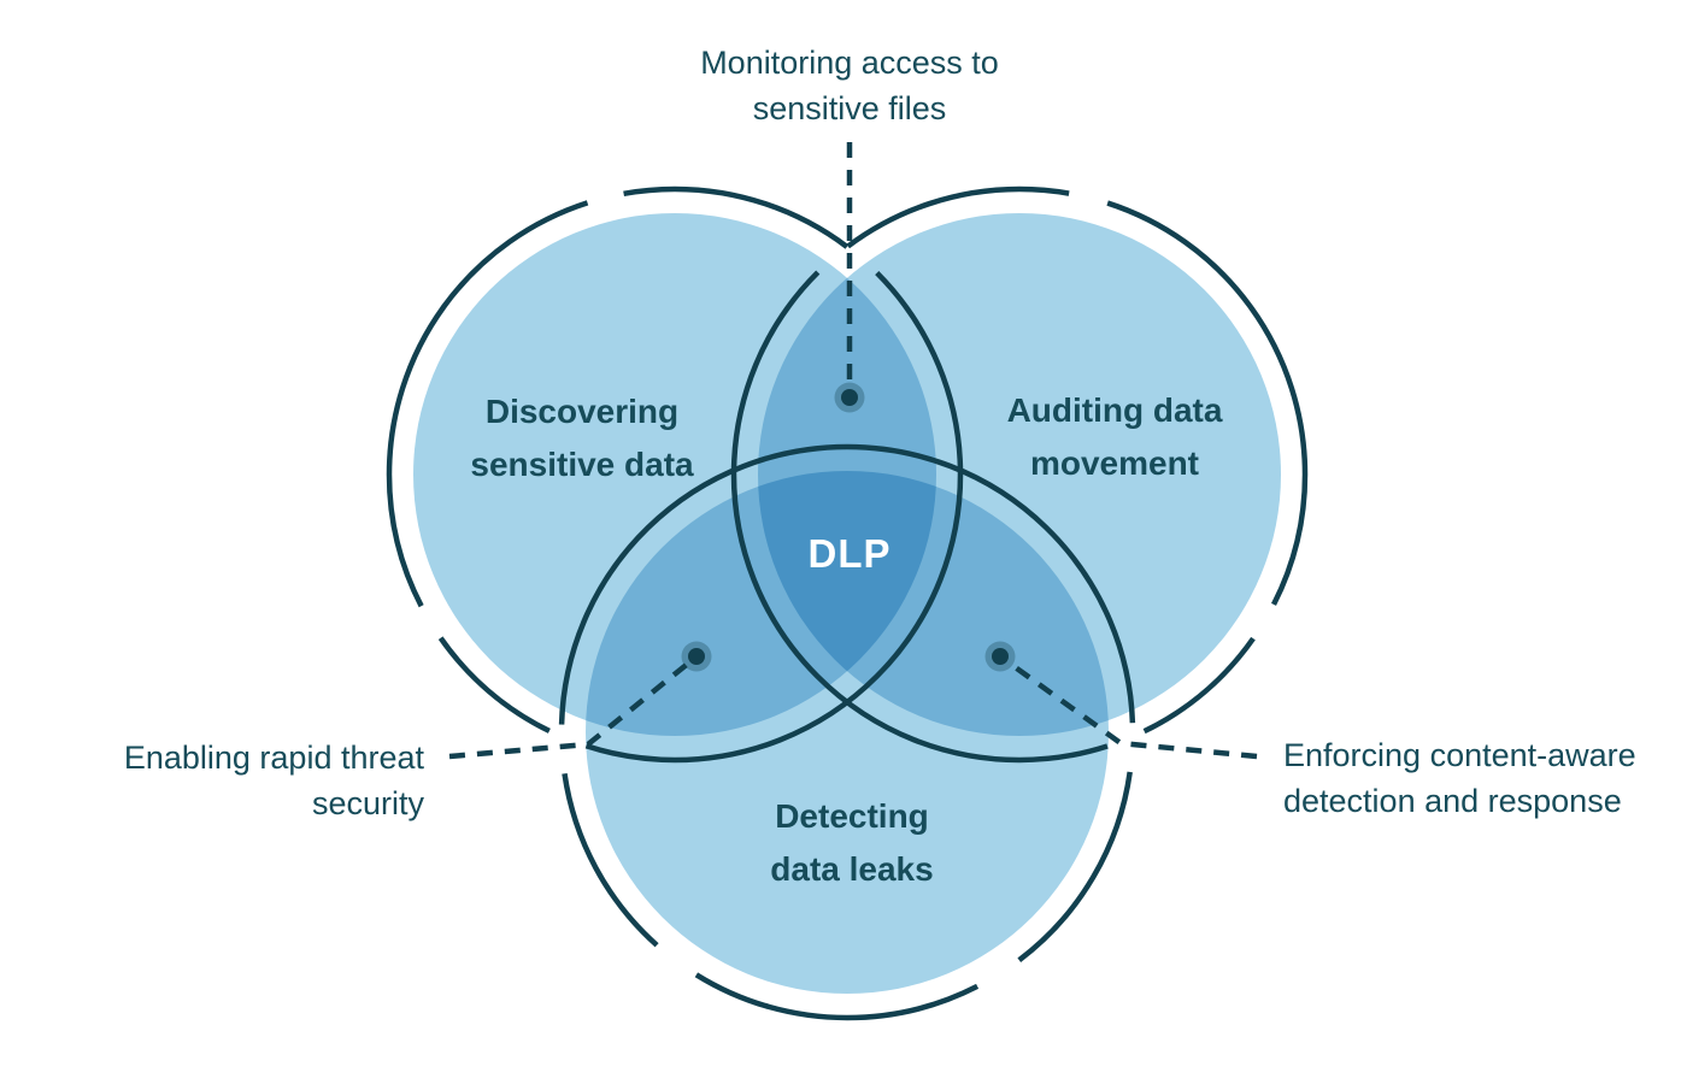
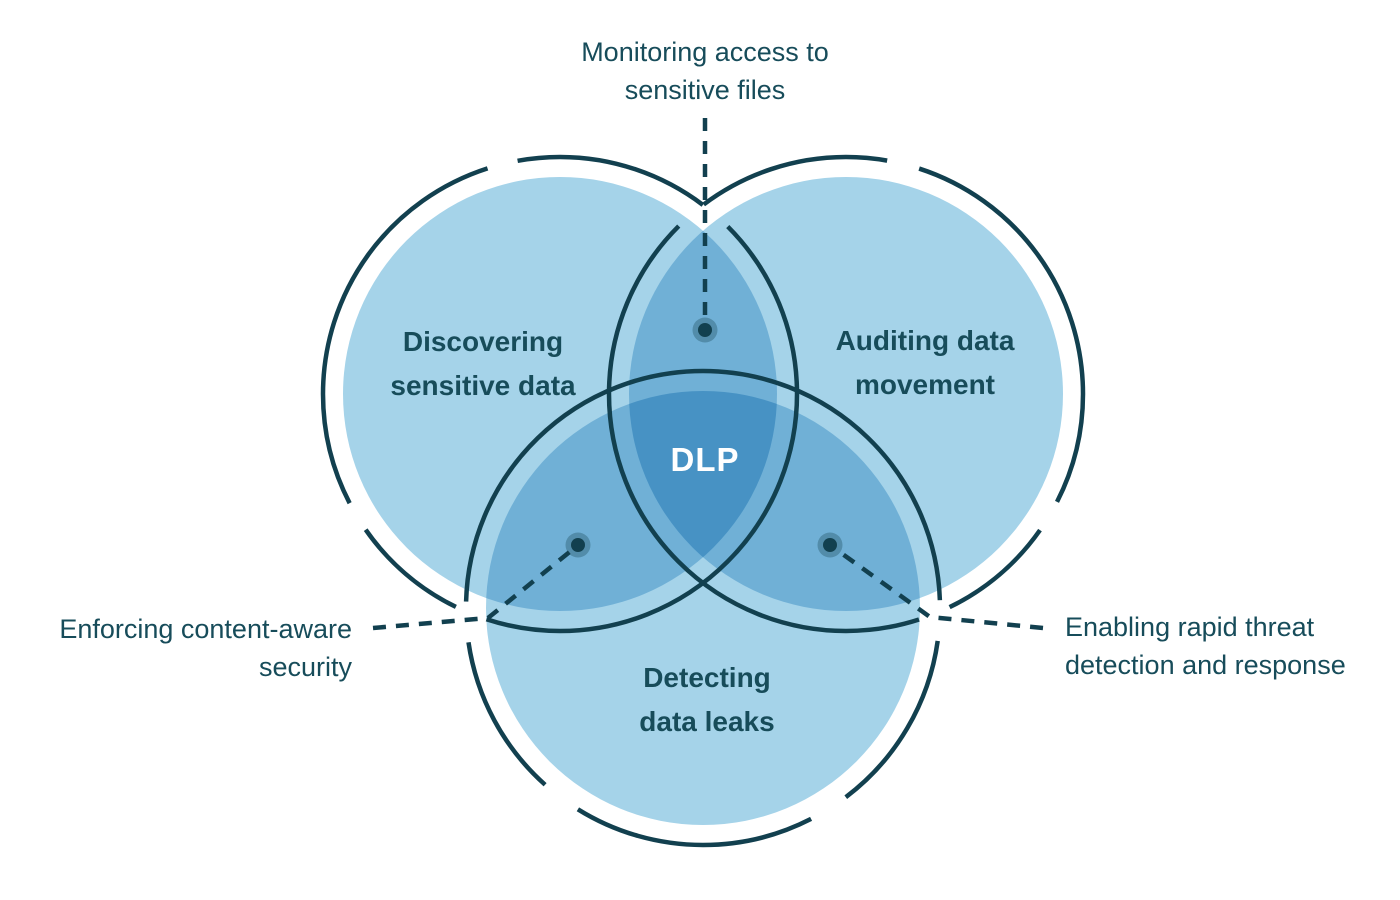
  Monitoring access to
  sensitive files
- Enabling rapid threat
+ Enforcing content-aware
  security
- Enforcing content-aware
+ Enabling rapid threat
  detection and response
  Discovering
  sensitive data
  Auditing data
  movement
  Detecting
  data leaks
  DLP
